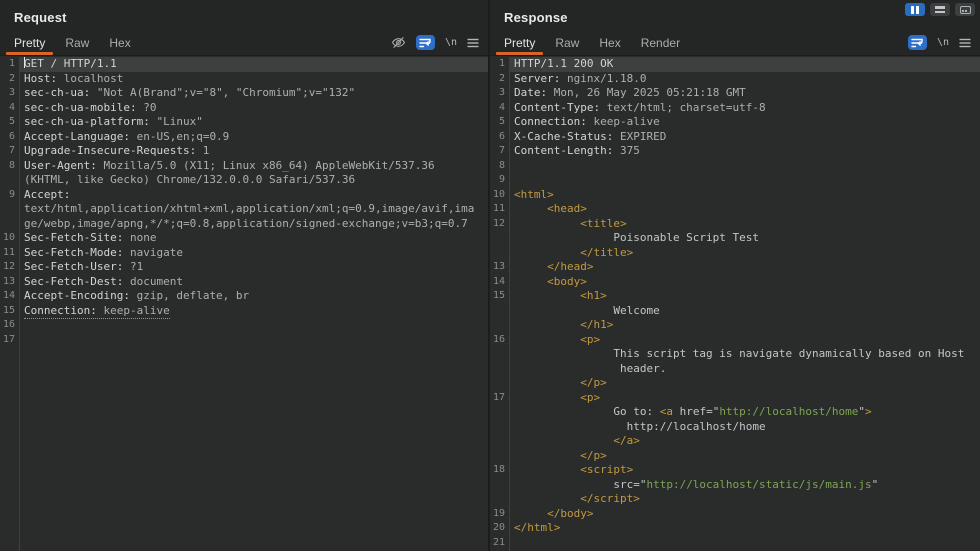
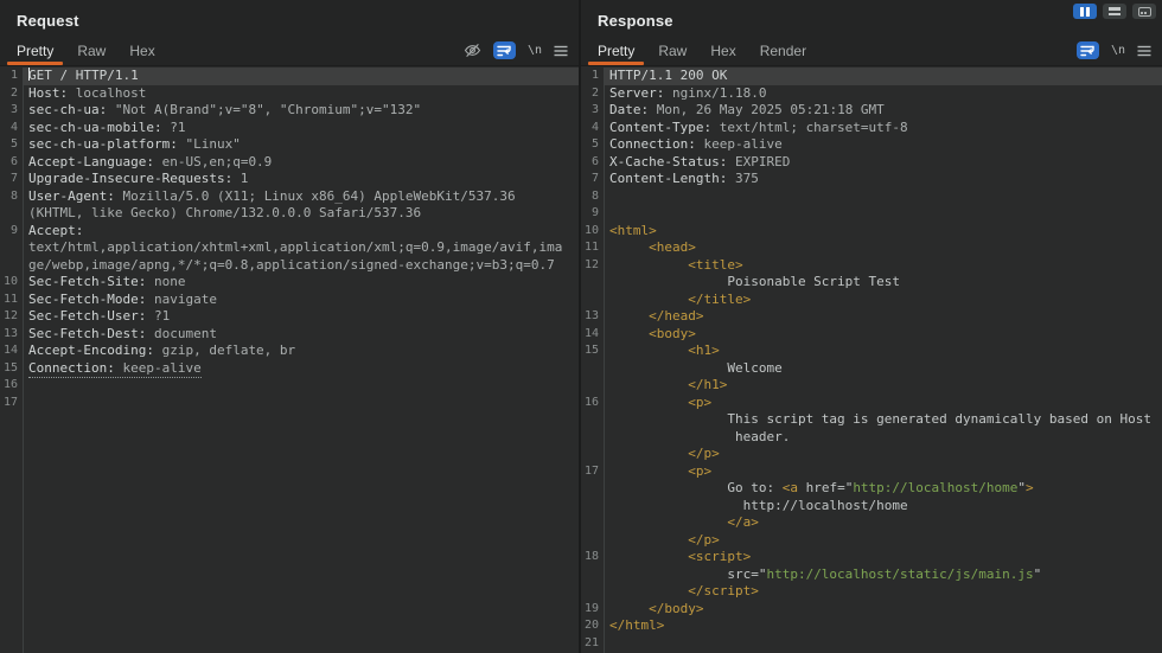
  Request
  Pretty
  Raw
  Hex
  \n
  1
  GET / HTTP/1.1
  2
  Host: localhost
  3
  sec-ch-ua: "Not A(Brand";v="8", "Chromium";v="132"
  4
- sec-ch-ua-mobile: ?0
+ sec-ch-ua-mobile: ?1
  5
  sec-ch-ua-platform: "Linux"
  6
  Accept-Language: en-US,en;q=0.9
  7
  Upgrade-Insecure-Requests: 1
  8
  User-Agent: Mozilla/5.0 (X11; Linux x86_64) AppleWebKit/537.36
  (KHTML, like Gecko) Chrome/132.0.0.0 Safari/537.36
  9
  Accept:
  text/html,application/xhtml+xml,application/xml;q=0.9,image/avif,ima
  ge/webp,image/apng,*/*;q=0.8,application/signed-exchange;v=b3;q=0.7
  10
  Sec-Fetch-Site: none
  11
  Sec-Fetch-Mode: navigate
  12
  Sec-Fetch-User: ?1
  13
  Sec-Fetch-Dest: document
  14
  Accept-Encoding: gzip, deflate, br
  15
  Connection: keep-alive
  16
  17
  Response
  Pretty
  Raw
  Hex
  Render
  \n
  1
  HTTP/1.1 200 OK
  2
  Server: nginx/1.18.0
  3
  Date: Mon, 26 May 2025 05:21:18 GMT
  4
  Content-Type: text/html; charset=utf-8
  5
  Connection: keep-alive
  6
  X-Cache-Status: EXPIRED
  7
  Content-Length: 375
  8
  9
  10
  <html>
  11
  <head>
  12
  <title>
  Poisonable Script Test
  </title>
  13
  </head>
  14
  <body>
  15
  <h1>
  Welcome
  </h1>
  16
  <p>
- This script tag is navigate dynamically based on Host
+ This script tag is generated dynamically based on Host
  header.
  </p>
  17
  <p>
  Go to: <a href="http://localhost/home">
  http://localhost/home
  </a>
  </p>
  18
  <script>
  src="http://localhost/static/js/main.js"
  </script>
  19
  </body>
  20
  </html>
  21
